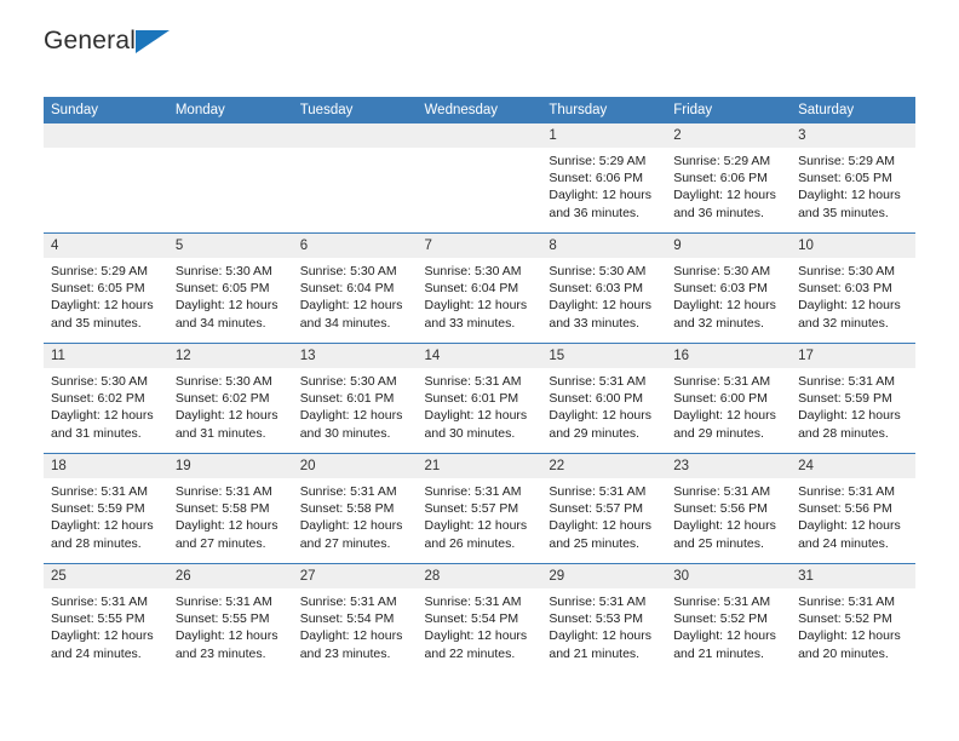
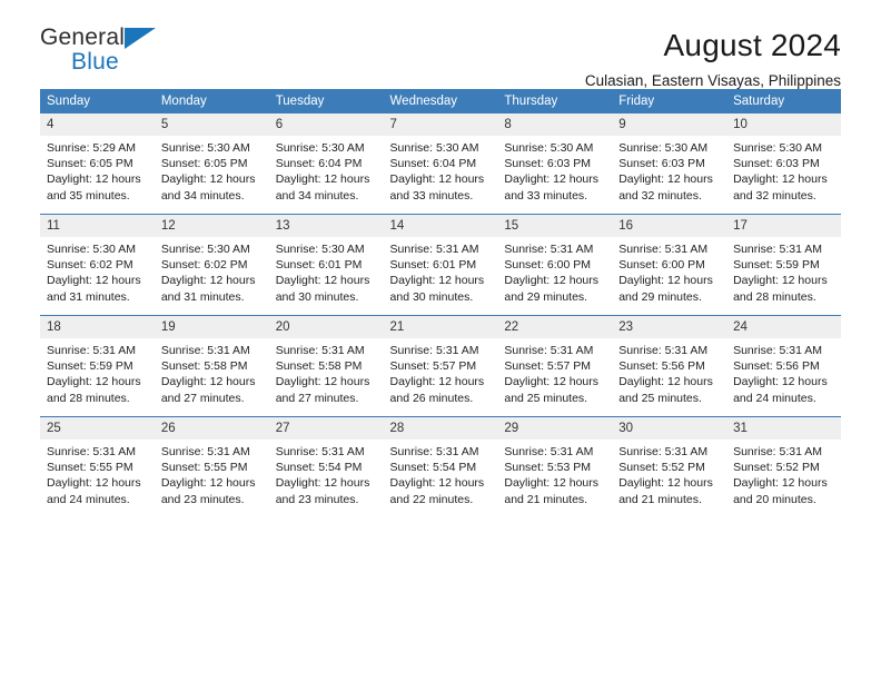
  General
+ Blue
+ August 2024
+ Culasian, Eastern Visayas, Philippines
  Sunday	Monday	Tuesday	Wednesday	Thursday	Friday	Saturday
- 				1Sunrise: 5:29 AMSunset: 6:06 PMDaylight: 12 hoursand 36 minutes.	2Sunrise: 5:29 AMSunset: 6:06 PMDaylight: 12 hoursand 36 minutes.	3Sunrise: 5:29 AMSunset: 6:05 PMDaylight: 12 hoursand 35 minutes.
  4Sunrise: 5:29 AMSunset: 6:05 PMDaylight: 12 hoursand 35 minutes.	5Sunrise: 5:30 AMSunset: 6:05 PMDaylight: 12 hoursand 34 minutes.	6Sunrise: 5:30 AMSunset: 6:04 PMDaylight: 12 hoursand 34 minutes.	7Sunrise: 5:30 AMSunset: 6:04 PMDaylight: 12 hoursand 33 minutes.	8Sunrise: 5:30 AMSunset: 6:03 PMDaylight: 12 hoursand 33 minutes.	9Sunrise: 5:30 AMSunset: 6:03 PMDaylight: 12 hoursand 32 minutes.	10Sunrise: 5:30 AMSunset: 6:03 PMDaylight: 12 hoursand 32 minutes.
  11Sunrise: 5:30 AMSunset: 6:02 PMDaylight: 12 hoursand 31 minutes.	12Sunrise: 5:30 AMSunset: 6:02 PMDaylight: 12 hoursand 31 minutes.	13Sunrise: 5:30 AMSunset: 6:01 PMDaylight: 12 hoursand 30 minutes.	14Sunrise: 5:31 AMSunset: 6:01 PMDaylight: 12 hoursand 30 minutes.	15Sunrise: 5:31 AMSunset: 6:00 PMDaylight: 12 hoursand 29 minutes.	16Sunrise: 5:31 AMSunset: 6:00 PMDaylight: 12 hoursand 29 minutes.	17Sunrise: 5:31 AMSunset: 5:59 PMDaylight: 12 hoursand 28 minutes.
  18Sunrise: 5:31 AMSunset: 5:59 PMDaylight: 12 hoursand 28 minutes.	19Sunrise: 5:31 AMSunset: 5:58 PMDaylight: 12 hoursand 27 minutes.	20Sunrise: 5:31 AMSunset: 5:58 PMDaylight: 12 hoursand 27 minutes.	21Sunrise: 5:31 AMSunset: 5:57 PMDaylight: 12 hoursand 26 minutes.	22Sunrise: 5:31 AMSunset: 5:57 PMDaylight: 12 hoursand 25 minutes.	23Sunrise: 5:31 AMSunset: 5:56 PMDaylight: 12 hoursand 25 minutes.	24Sunrise: 5:31 AMSunset: 5:56 PMDaylight: 12 hoursand 24 minutes.
  25Sunrise: 5:31 AMSunset: 5:55 PMDaylight: 12 hoursand 24 minutes.	26Sunrise: 5:31 AMSunset: 5:55 PMDaylight: 12 hoursand 23 minutes.	27Sunrise: 5:31 AMSunset: 5:54 PMDaylight: 12 hoursand 23 minutes.	28Sunrise: 5:31 AMSunset: 5:54 PMDaylight: 12 hoursand 22 minutes.	29Sunrise: 5:31 AMSunset: 5:53 PMDaylight: 12 hoursand 21 minutes.	30Sunrise: 5:31 AMSunset: 5:52 PMDaylight: 12 hoursand 21 minutes.	31Sunrise: 5:31 AMSunset: 5:52 PMDaylight: 12 hoursand 20 minutes.
